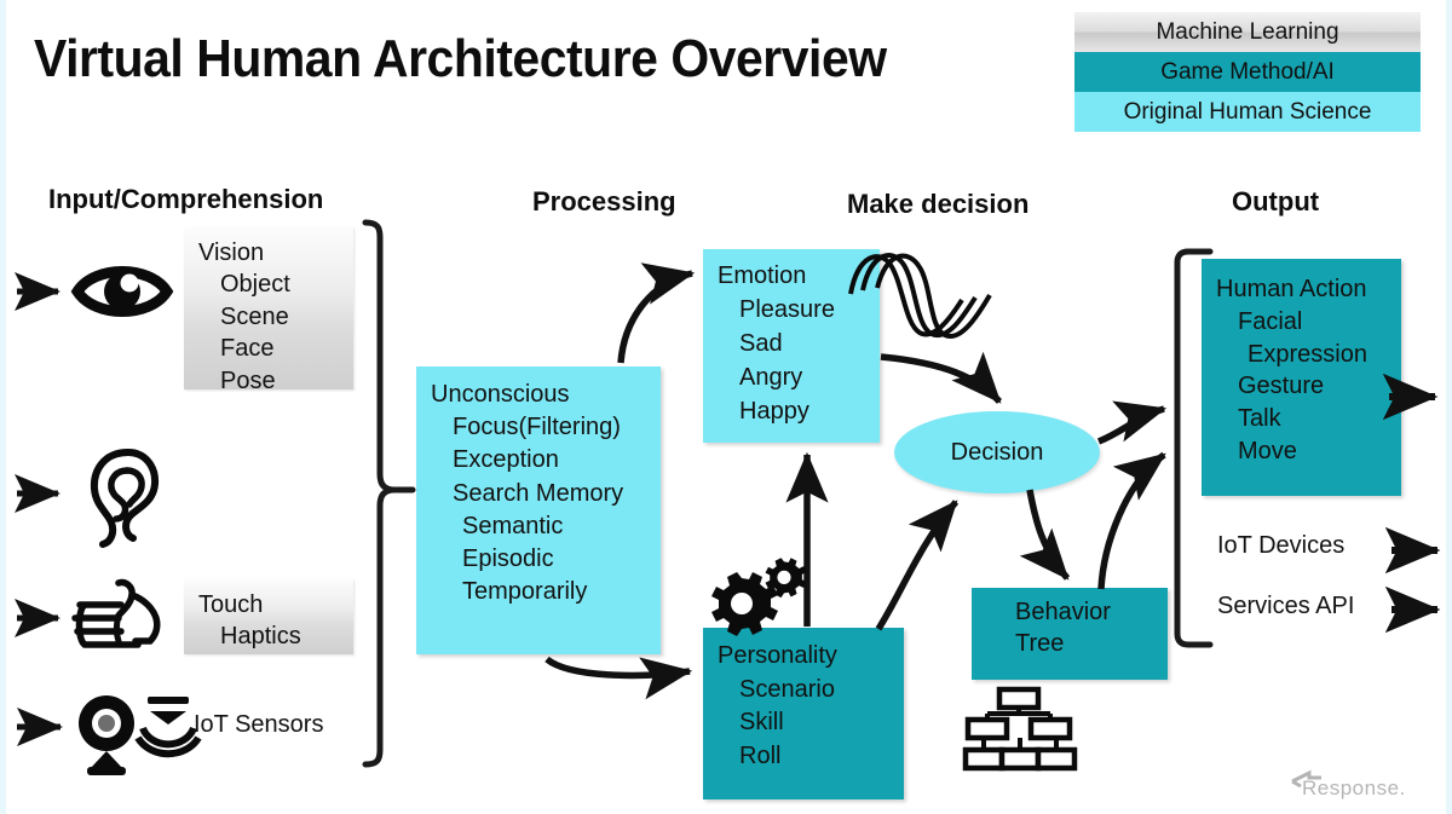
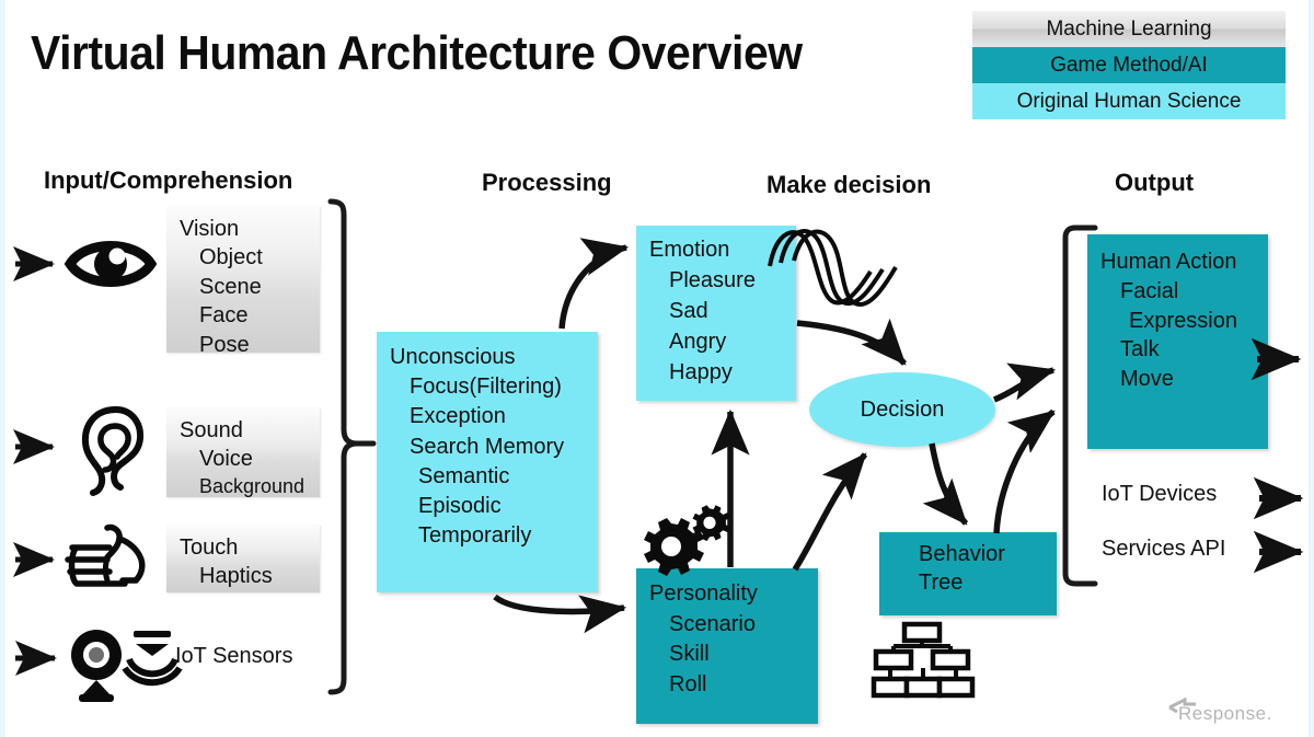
  Virtual Human Architecture Overview
  Machine Learning
  Game Method/AI
  Original Human Science
  Input/Comprehension
  Processing
  Make decision
  Output
  Vision
  Object
  Scene
  Face
  Pose
+ Sound
+ Voice
+ Background
  Touch
  Haptics
  IoT Sensors
  Unconscious
  Focus(Filtering)
  Exception
  Search Memory
  Semantic
  Episodic
  Temporarily
  Emotion
  Pleasure
  Sad
  Angry
  Happy
  Personality
  Scenario
  Skill
  Roll
  Decision
  Behavior
  Tree
  Human Action
  Facial
  Expression
- Gesture
  Talk
  Move
  IoT Devices
  Services API
  Response.
